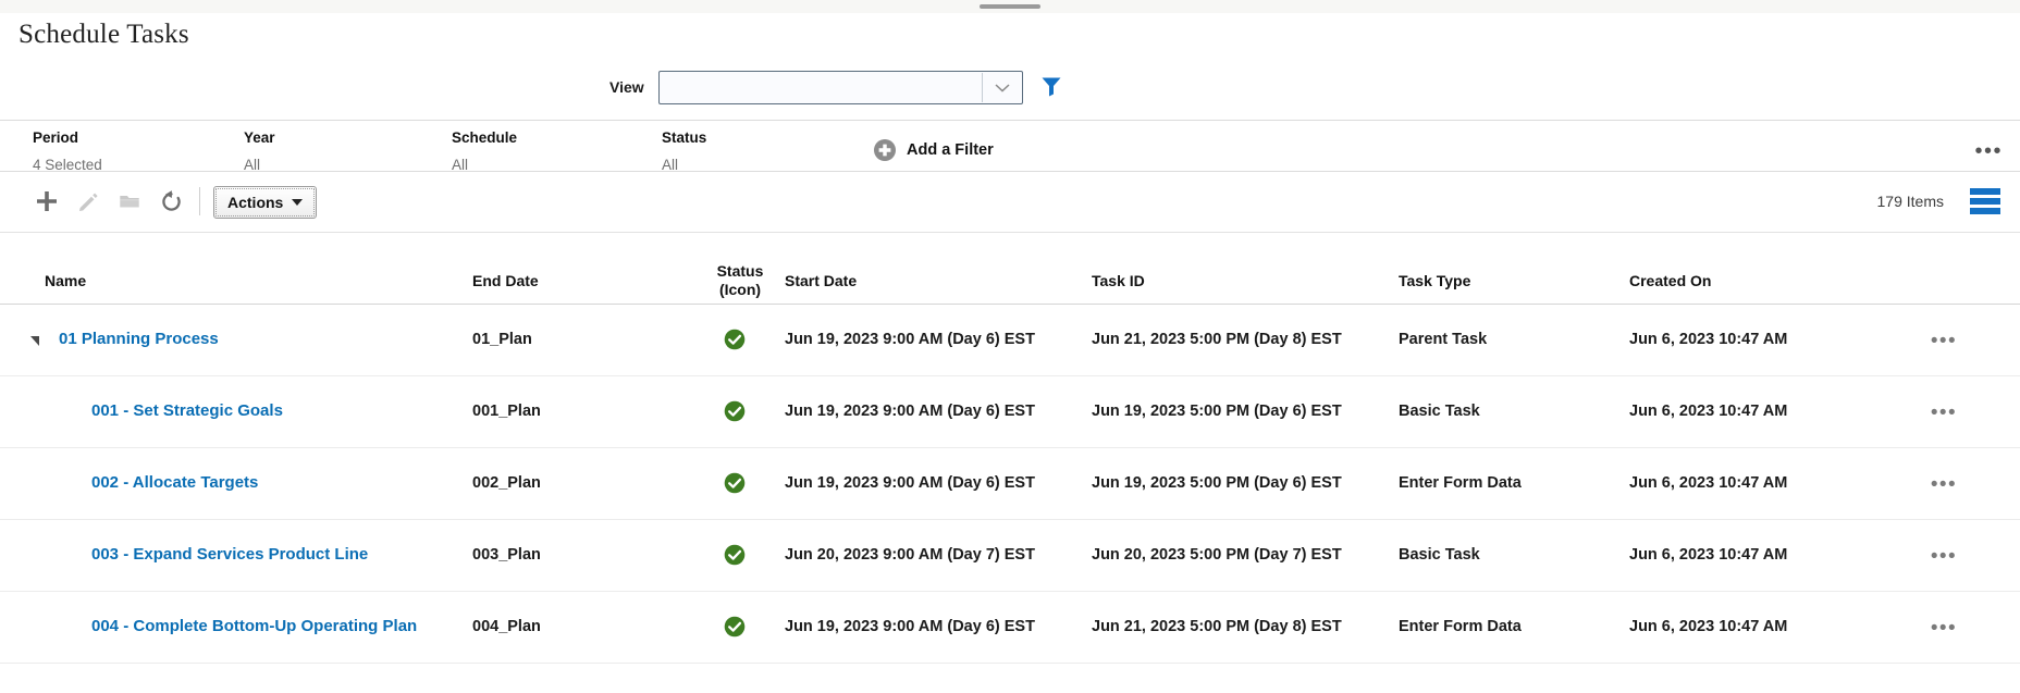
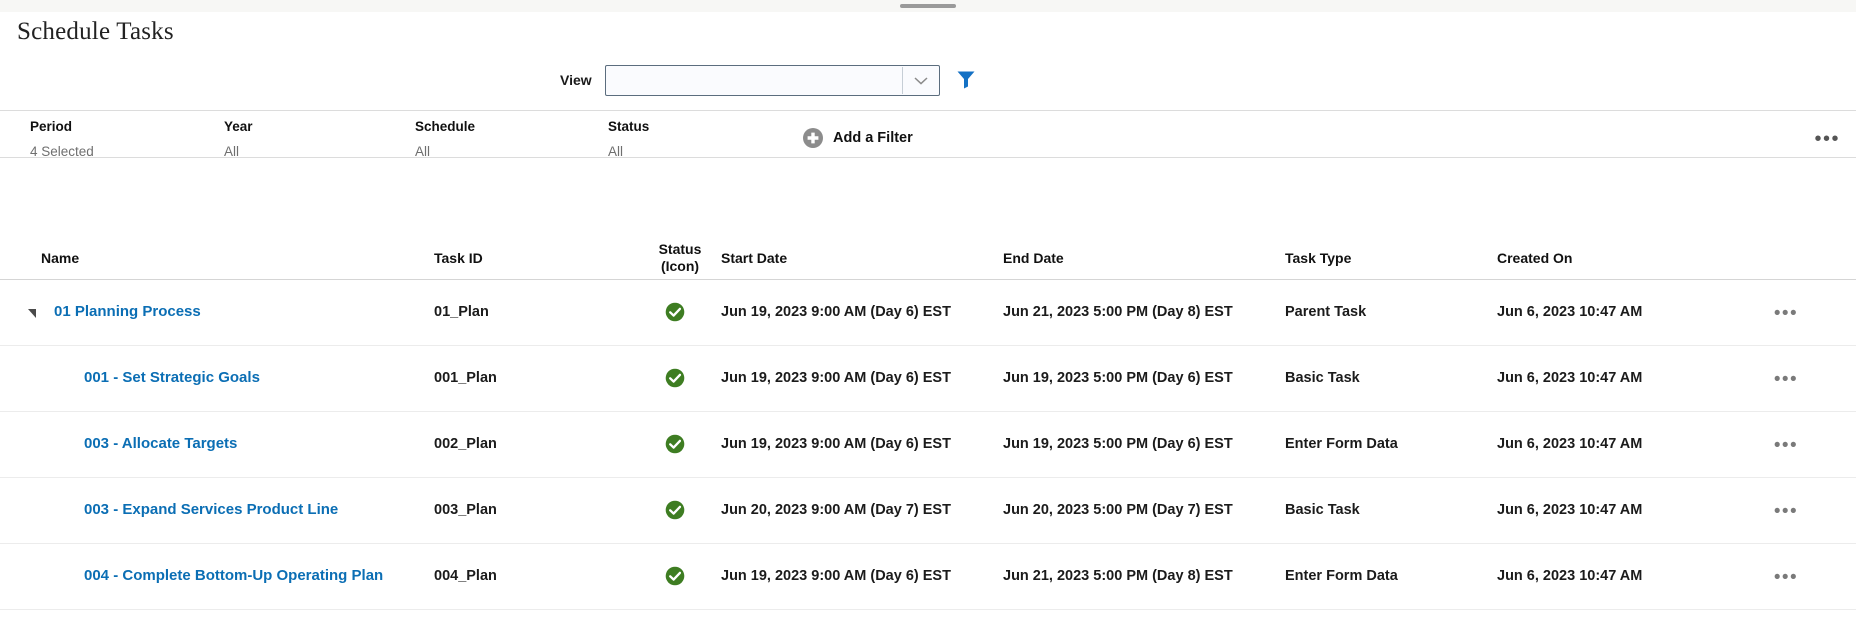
  Schedule Tasks
  View
  Period
  4 Selected
  Year
  All
  Schedule
  All
  Status
  All
  Add a Filter
  •••
- Actions
- 179 Items
  Name
- End Date
+ Task ID
  Status
  (Icon)
  Start Date
- Task ID
+ End Date
  Task Type
  Created On
  01 Planning Process
  01_Plan
  Jun 19, 2023 9:00 AM (Day 6) EST
  Jun 21, 2023 5:00 PM (Day 8) EST
  Parent Task
  Jun 6, 2023 10:47 AM
  •••
  001 - Set Strategic Goals
  001_Plan
  Jun 19, 2023 9:00 AM (Day 6) EST
  Jun 19, 2023 5:00 PM (Day 6) EST
  Basic Task
  Jun 6, 2023 10:47 AM
  •••
- 002 - Allocate Targets
+ 003 - Allocate Targets
  002_Plan
  Jun 19, 2023 9:00 AM (Day 6) EST
  Jun 19, 2023 5:00 PM (Day 6) EST
  Enter Form Data
  Jun 6, 2023 10:47 AM
  •••
  003 - Expand Services Product Line
  003_Plan
  Jun 20, 2023 9:00 AM (Day 7) EST
  Jun 20, 2023 5:00 PM (Day 7) EST
  Basic Task
  Jun 6, 2023 10:47 AM
  •••
  004 - Complete Bottom-Up Operating Plan
  004_Plan
  Jun 19, 2023 9:00 AM (Day 6) EST
  Jun 21, 2023 5:00 PM (Day 8) EST
  Enter Form Data
  Jun 6, 2023 10:47 AM
  •••
